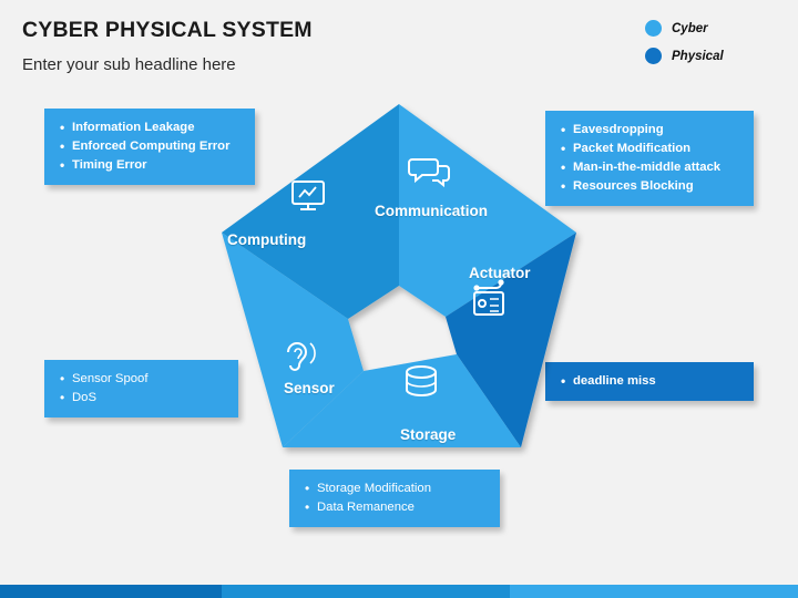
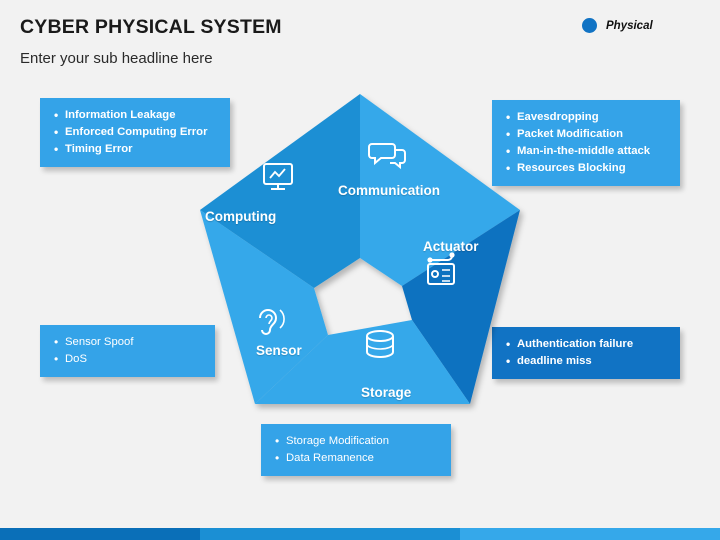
  CYBER PHYSICAL SYSTEM
  Enter your sub headline here
- Cyber
  Physical
  Information Leakage
  Enforced Computing Error
  Timing Error
  Eavesdropping
  Packet Modification
  Man-in-the-middle attack
  Resources Blocking
+ Authentication failure
  deadline miss
  Sensor Spoof
  DoS
  Storage Modification
  Data Remanence
  Computing
  Communication
  Actuator
  Storage
  Sensor
